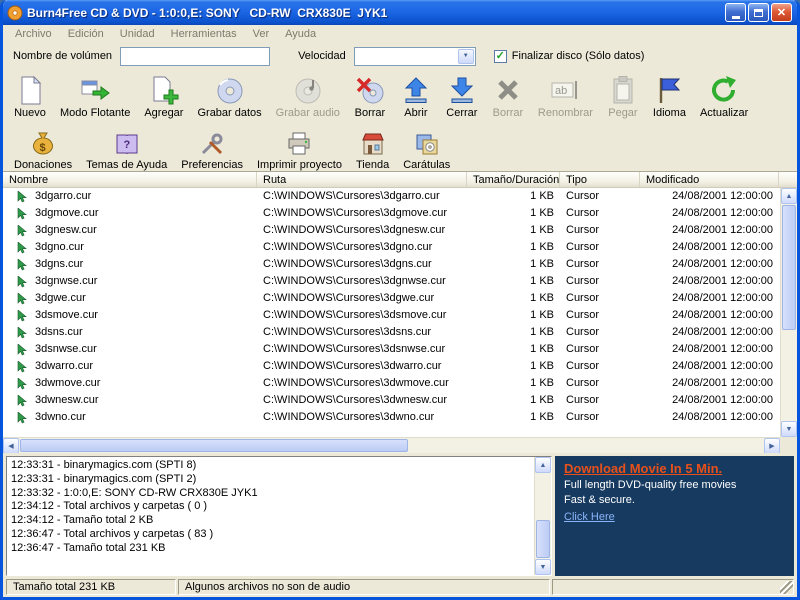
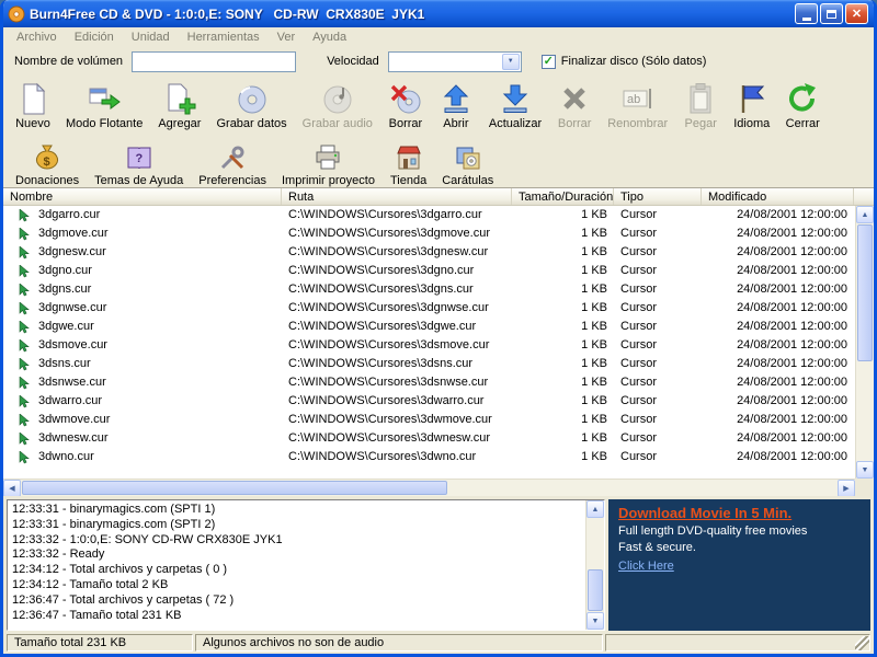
  Burn4Free CD & DVD - 1:0:0,E: SONY CD-RW CRX830E JYK1
  ✕
  Archivo
  Edición
  Unidad
  Herramientas
  Ver
  Ayuda
  Nombre de volúmen
  Velocidad
  ✓
  Finalizar disco (Sólo datos)
  Nuevo
  Modo Flotante
  Agregar
  Grabar datos
  Grabar audio
  Borrar
  Abrir
- Cerrar
+ Actualizar
  Borrar
  ab
  Renombrar
  Pegar
  Idioma
- Actualizar
+ Cerrar
  $
  Donaciones
  ?
  Temas de Ayuda
  Preferencias
  Imprimir proyecto
  Tienda
  Carátulas
  Nombre
  Ruta
  Tamaño/Duración
  Tipo
  Modificado
  3dgarro.cur
  C:\WINDOWS\Cursores\3dgarro.cur
  1 KB
  Cursor
  24/08/2001 12:00:00
  3dgmove.cur
  C:\WINDOWS\Cursores\3dgmove.cur
  1 KB
  Cursor
  24/08/2001 12:00:00
  3dgnesw.cur
  C:\WINDOWS\Cursores\3dgnesw.cur
  1 KB
  Cursor
  24/08/2001 12:00:00
  3dgno.cur
  C:\WINDOWS\Cursores\3dgno.cur
  1 KB
  Cursor
  24/08/2001 12:00:00
  3dgns.cur
  C:\WINDOWS\Cursores\3dgns.cur
  1 KB
  Cursor
  24/08/2001 12:00:00
  3dgnwse.cur
  C:\WINDOWS\Cursores\3dgnwse.cur
  1 KB
  Cursor
  24/08/2001 12:00:00
  3dgwe.cur
  C:\WINDOWS\Cursores\3dgwe.cur
  1 KB
  Cursor
  24/08/2001 12:00:00
  3dsmove.cur
  C:\WINDOWS\Cursores\3dsmove.cur
  1 KB
  Cursor
  24/08/2001 12:00:00
  3dsns.cur
  C:\WINDOWS\Cursores\3dsns.cur
  1 KB
  Cursor
  24/08/2001 12:00:00
  3dsnwse.cur
  C:\WINDOWS\Cursores\3dsnwse.cur
  1 KB
  Cursor
  24/08/2001 12:00:00
  3dwarro.cur
  C:\WINDOWS\Cursores\3dwarro.cur
  1 KB
  Cursor
  24/08/2001 12:00:00
  3dwmove.cur
  C:\WINDOWS\Cursores\3dwmove.cur
  1 KB
  Cursor
  24/08/2001 12:00:00
  3dwnesw.cur
  C:\WINDOWS\Cursores\3dwnesw.cur
  1 KB
  Cursor
  24/08/2001 12:00:00
  3dwno.cur
  C:\WINDOWS\Cursores\3dwno.cur
  1 KB
  Cursor
  24/08/2001 12:00:00
- 12:33:31 - binarymagics.com (SPTI 8)
+ 12:33:31 - binarymagics.com (SPTI 1)
  12:33:31 - binarymagics.com (SPTI 2)
  12:33:32 - 1:0:0,E: SONY CD-RW CRX830E JYK1
+ 12:33:32 - Ready
  12:34:12 - Total archivos y carpetas ( 0 )
  12:34:12 - Tamaño total 2 KB
- 12:36:47 - Total archivos y carpetas ( 83 )
+ 12:36:47 - Total archivos y carpetas ( 72 )
  12:36:47 - Tamaño total 231 KB
  Download Movie In 5 Min.
  Full length DVD-quality free movies
  Fast & secure.
  Click Here
  Tamaño total 231 KB
  Algunos archivos no son de audio
